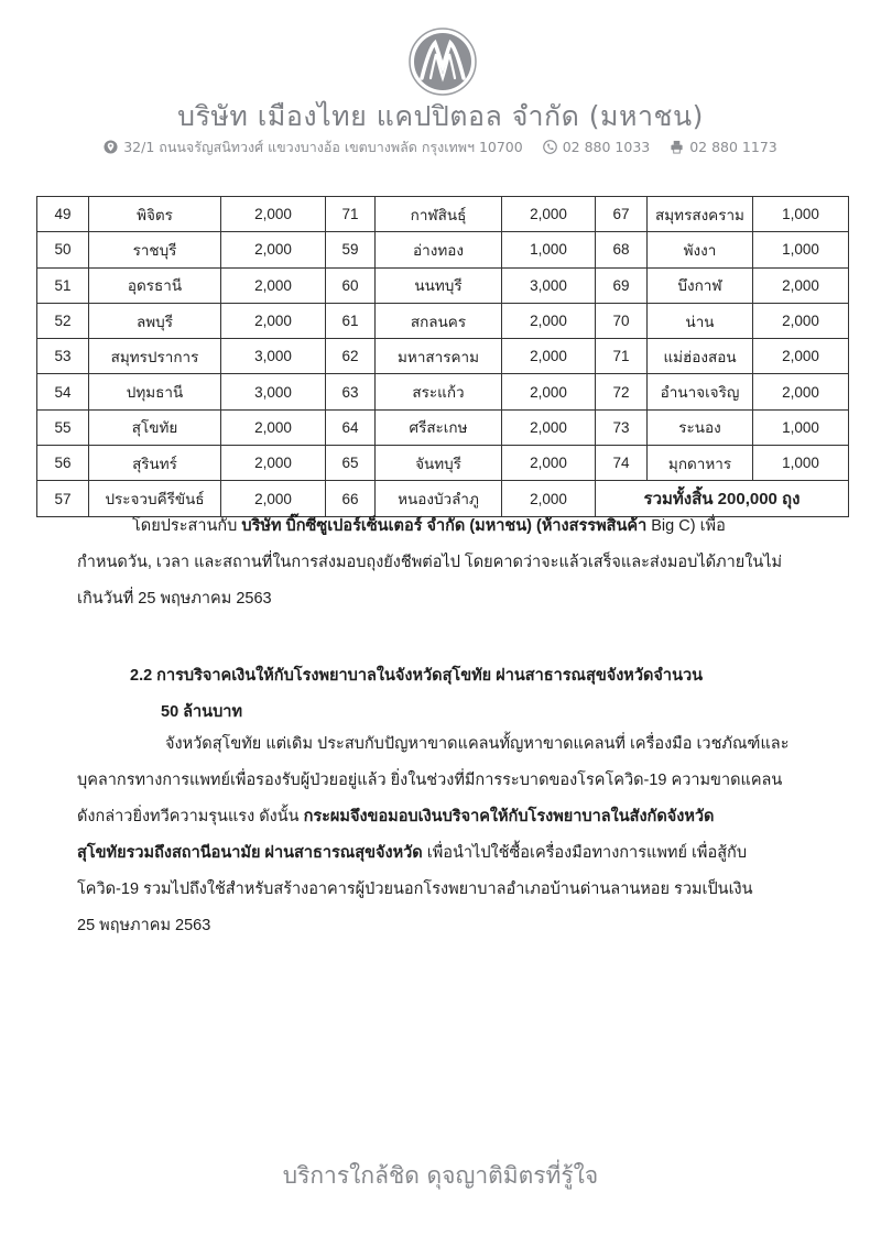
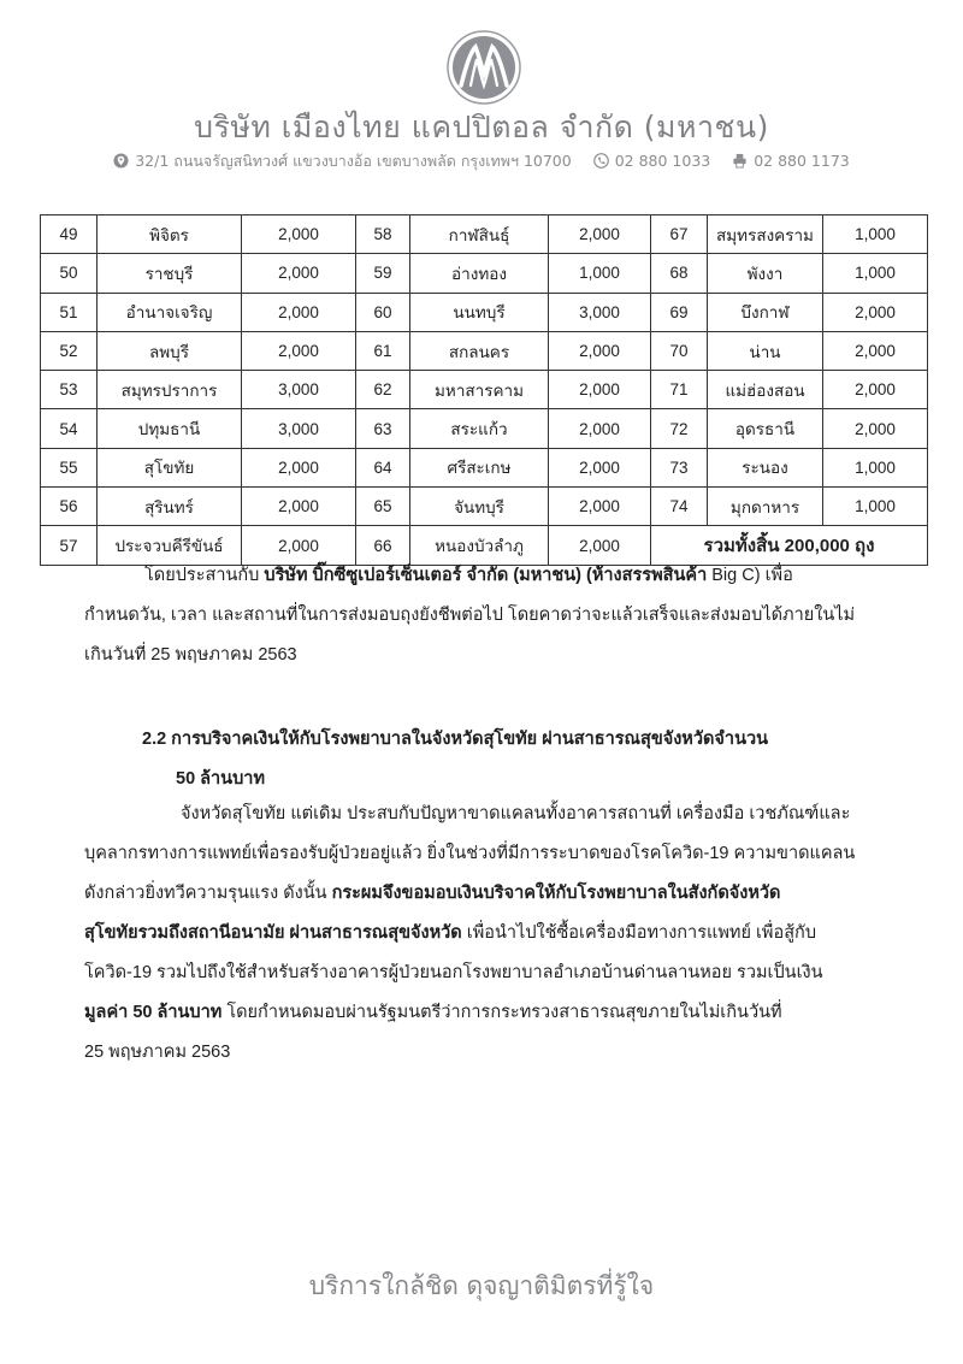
  บริษัท เมืองไทย แคปปิตอล จำกัด (มหาชน)
  32/1 ถนนจรัญสนิทวงศ์ แขวงบางอ้อ เขตบางพลัด กรุงเทพฯ 10700 02 880 1033 02 880 1173
- 49	พิจิตร	2,000	71	กาฬสินธุ์	2,000	67	สมุทรสงคราม	1,000
+ 49	พิจิตร	2,000	58	กาฬสินธุ์	2,000	67	สมุทรสงคราม	1,000
  50	ราชบุรี	2,000	59	อ่างทอง	1,000	68	พังงา	1,000
- 51	อุดรธานี	2,000	60	นนทบุรี	3,000	69	บึงกาฬ	2,000
+ 51	อำนาจเจริญ	2,000	60	นนทบุรี	3,000	69	บึงกาฬ	2,000
  52	ลพบุรี	2,000	61	สกลนคร	2,000	70	น่าน	2,000
  53	สมุทรปราการ	3,000	62	มหาสารคาม	2,000	71	แม่ฮ่องสอน	2,000
- 54	ปทุมธานี	3,000	63	สระแก้ว	2,000	72	อำนาจเจริญ	2,000
+ 54	ปทุมธานี	3,000	63	สระแก้ว	2,000	72	อุดรธานี	2,000
  55	สุโขทัย	2,000	64	ศรีสะเกษ	2,000	73	ระนอง	1,000
  56	สุรินทร์	2,000	65	จันทบุรี	2,000	74	มุกดาหาร	1,000
  57	ประจวบคีรีขันธ์	2,000	66	หนองบัวลำภู	2,000	รวมทั้งสิ้น 200,000 ถุง
  โดยประสานกับ บริษัท บิ๊กซีซูเปอร์เซ็นเตอร์ จำกัด (มหาชน) (ห้างสรรพสินค้า Big C) เพื่อ
  กำหนดวัน, เวลา และสถานที่ในการส่งมอบถุงยังชีพต่อไป โดยคาดว่าจะแล้วเสร็จและส่งมอบได้ภายในไม่
  เกินวันที่ 25 พฤษภาคม 2563
  2.2 การบริจาคเงินให้กับโรงพยาบาลในจังหวัดสุโขทัย ผ่านสาธารณสุขจังหวัดจำนวน
  50 ล้านบาท
- จังหวัดสุโขทัย แต่เดิม ประสบกับปัญหาขาดแคลนทั้ญหาขาดแคลนที่ เครื่องมือ เวชภัณฑ์และ
+ จังหวัดสุโขทัย แต่เดิม ประสบกับปัญหาขาดแคลนทั้งอาคารสถานที่ เครื่องมือ เวชภัณฑ์และ
  บุคลากรทางการแพทย์เพื่อรองรับผู้ป่วยอยู่แล้ว ยิ่งในช่วงที่มีการระบาดของโรคโควิด-19 ความขาดแคลน
  ดังกล่าวยิ่งทวีความรุนแรง ดังนั้น กระผมจึงขอมอบเงินบริจาคให้กับโรงพยาบาลในสังกัดจังหวัด
  สุโขทัยรวมถึงสถานีอนามัย ผ่านสาธารณสุขจังหวัด เพื่อนำไปใช้ซื้อเครื่องมือทางการแพทย์ เพื่อสู้กับ
  โควิด-19 รวมไปถึงใช้สำหรับสร้างอาคารผู้ป่วยนอกโรงพยาบาลอำเภอบ้านด่านลานหอย รวมเป็นเงิน
+ มูลค่า 50 ล้านบาท โดยกำหนดมอบผ่านรัฐมนตรีว่าการกระทรวงสาธารณสุขภายในไม่เกินวันที่
  25 พฤษภาคม 2563
  บริการใกล้ชิด ดุจญาติมิตรที่รู้ใจ
